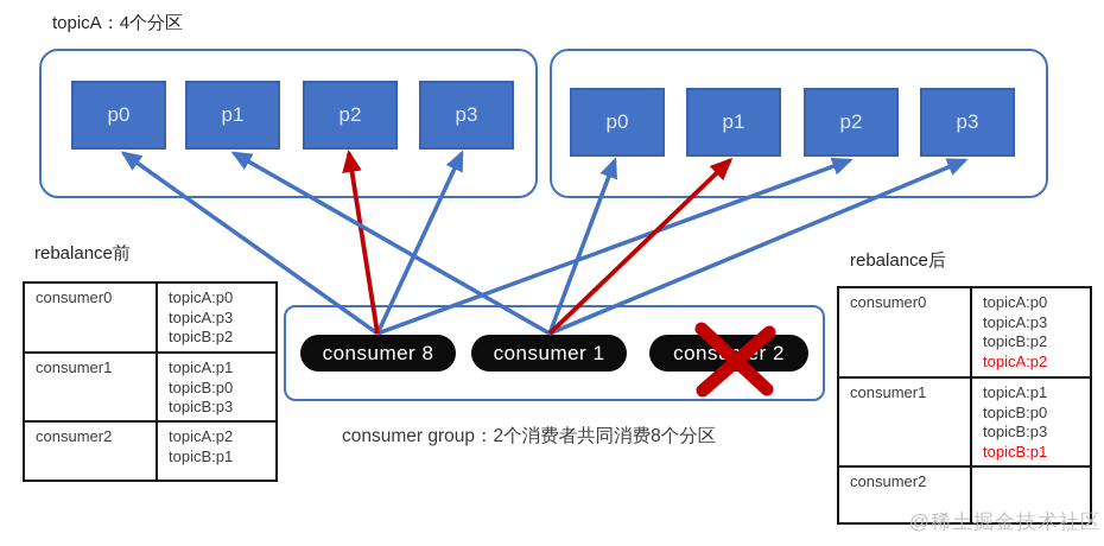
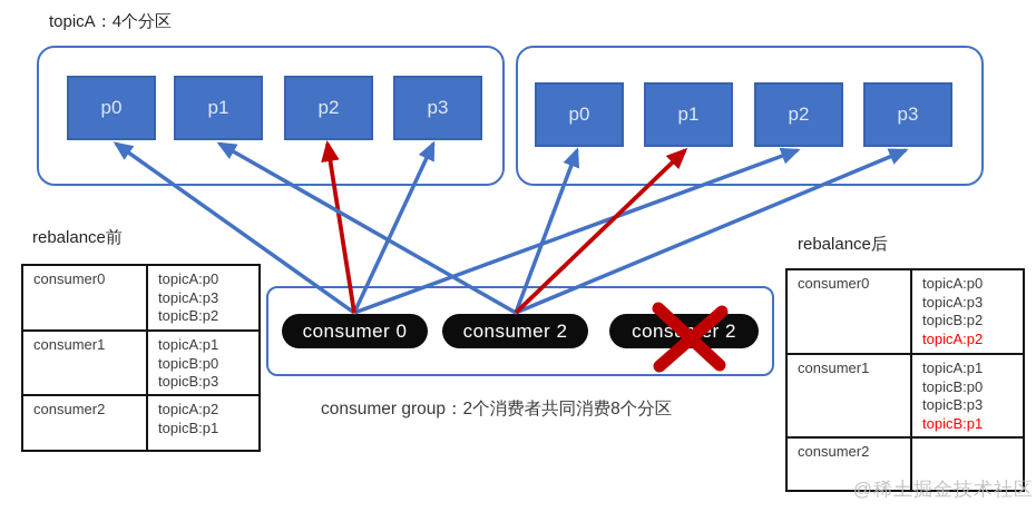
  topicA：4个分区
  p0
  p1
  p2
  p3
  p0
  p1
  p2
  p3
- consumer 8
+ consumer 0
- consumer 1
+ consumer 2
  consumer group：2个消费者共同消费8个分区
  rebalance前
  consumer0	topicA:p0 topicA:p3 topicB:p2
  consumer1	topicA:p1 topicB:p0 topicB:p3
  consumer2	topicA:p2 topicB:p1
  rebalance后
  consumer0	topicA:p0 topicA:p3 topicB:p2 topicA:p2
  consumer1	topicA:p1 topicB:p0 topicB:p3 topicB:p1
  consumer2
  @稀土掘金技术社区
